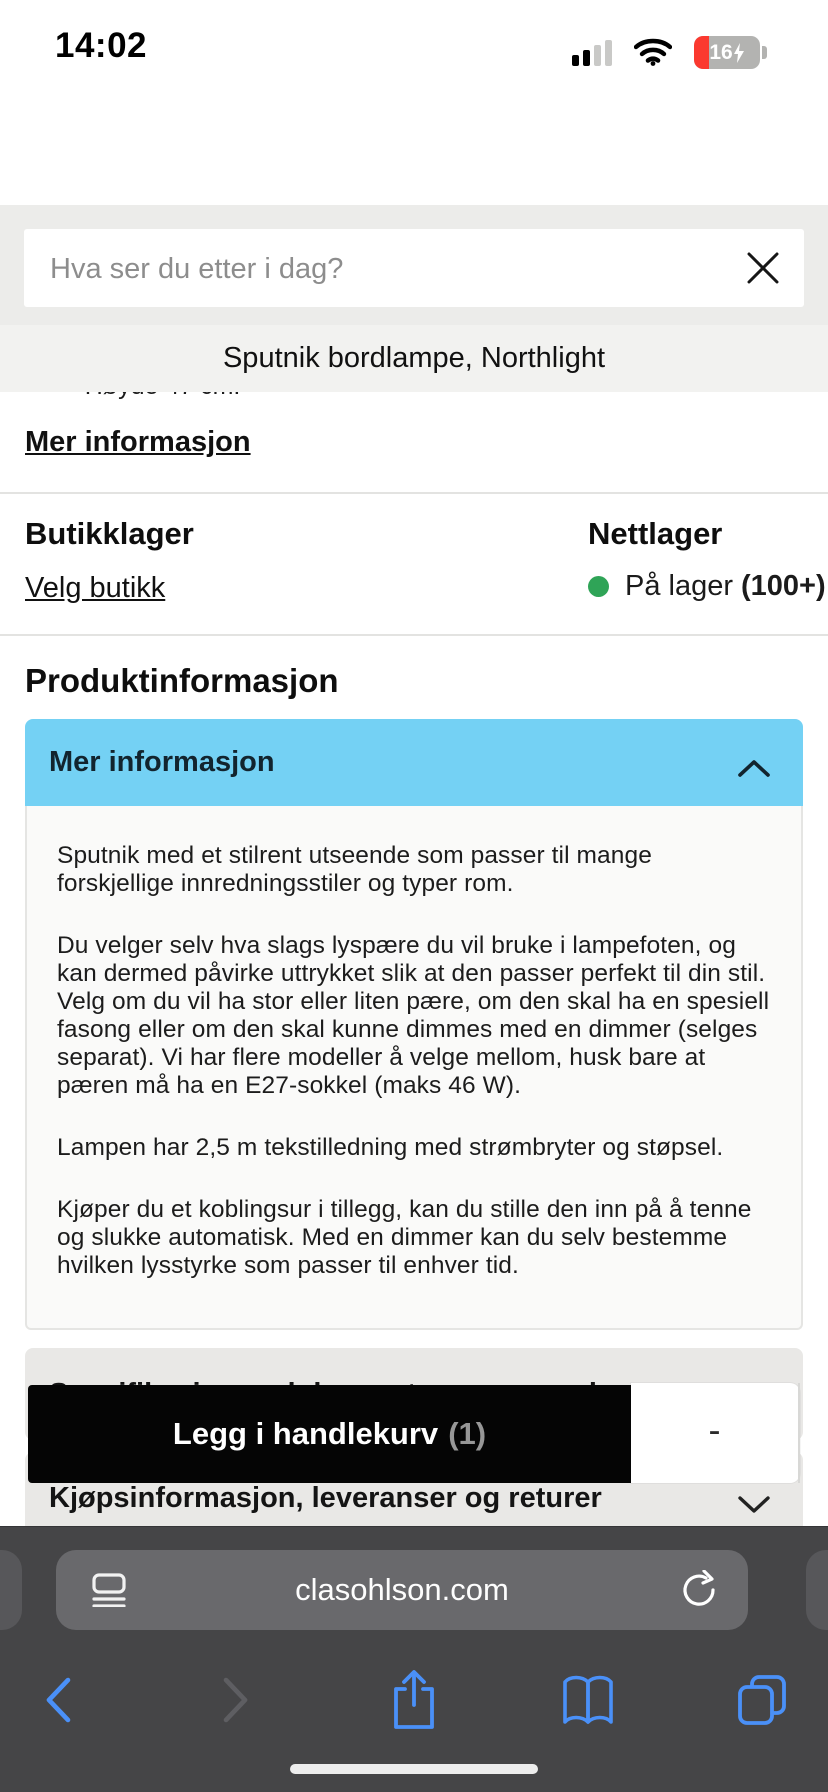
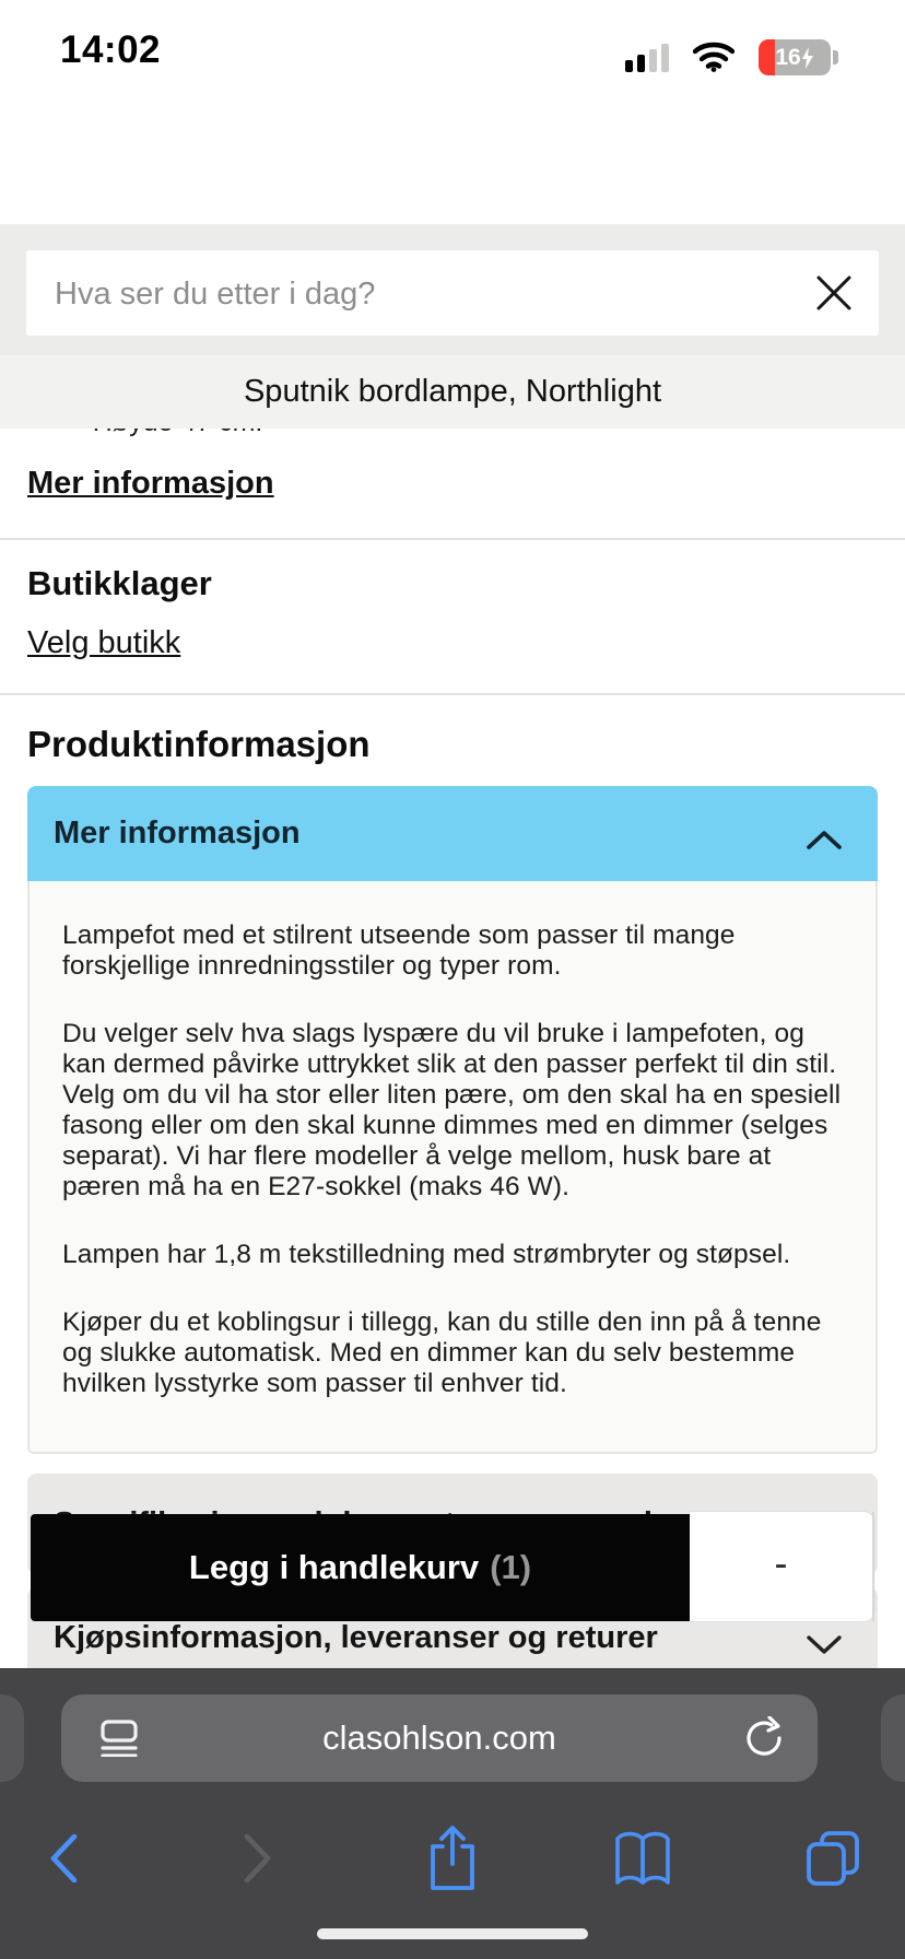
  14:02
  16
  Hva ser du etter i dag?
  Sputnik bordlampe, Northlight
  Mer informasjon
  Butikklager
  Velg butikk
- Nettlager
- På lager
- (100+)
  Produktinformasjon
  Mer informasjon
- Sputnik med et stilrent utseende som passer til mange forskjellige innredningsstiler og typer rom.
+ Lampefot med et stilrent utseende som passer til mange forskjellige innredningsstiler og typer rom.
  Du velger selv hva slags lyspære du vil bruke i lampefoten, og kan dermed påvirke uttrykket slik at den passer perfekt til din stil. Velg om du vil ha stor eller liten pære, om den skal ha en spesiell fasong eller om den skal kunne dimmes med en dimmer (selges separat). Vi har flere modeller å velge mellom, husk bare at pæren må ha en E27-sokkel (maks 46 W).
- Lampen har 2,5 m tekstilledning med strømbryter og støpsel.
+ Lampen har 1,8 m tekstilledning med strømbryter og støpsel.
  Kjøper du et koblingsur i tillegg, kan du stille den inn på å tenne og slukke automatisk. Med en dimmer kan du selv bestemme hvilken lysstyrke som passer til enhver tid.
  Kjøpsinformasjon, leveranser og returer
  Legg i handlekurv
  (1)
  -
  clasohlson.com
